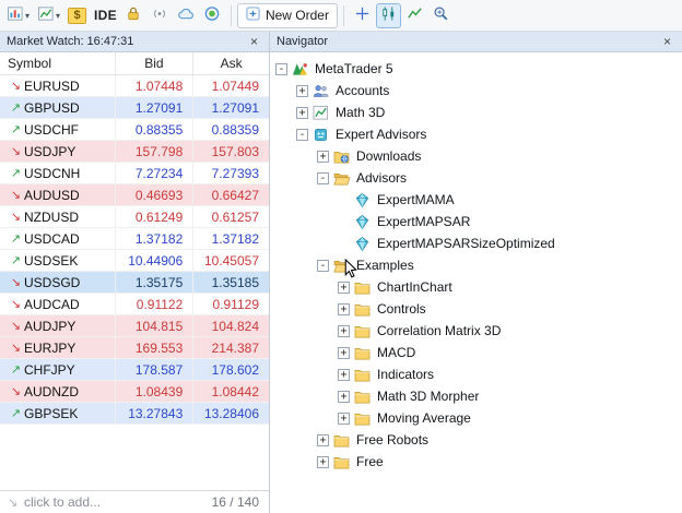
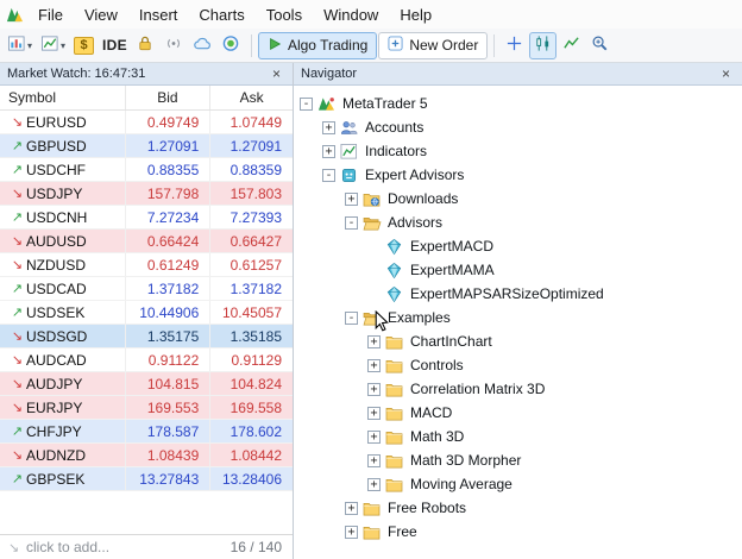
+ File
+ View
+ Insert
+ Charts
+ Tools
+ Window
+ Help
  ▾
  ▾
  $
  IDE
+ Algo Trading
  New Order
  Market Watch: 16:47:31
  ×
  Symbol
  Bid
  Ask
  ↘
  EURUSD
- 1.07448
+ 0.49749
  1.07449
  ↗
  GBPUSD
  1.27091
  1.27091
  ↗
  USDCHF
  0.88355
  0.88359
  ↘
  USDJPY
  157.798
  157.803
  ↗
  USDCNH
  7.27234
  7.27393
  ↘
  AUDUSD
- 0.46693
+ 0.66424
  0.66427
  ↘
  NZDUSD
  0.61249
  0.61257
  ↗
  USDCAD
  1.37182
  1.37182
  ↗
  USDSEK
  10.44906
  10.45057
  ↘
  USDSGD
  1.35175
  1.35185
  ↘
  AUDCAD
  0.91122
  0.91129
  ↘
  AUDJPY
  104.815
  104.824
  ↘
  EURJPY
  169.553
- 214.387
+ 169.558
  ↗
  CHFJPY
  178.587
  178.602
  ↘
  AUDNZD
  1.08439
  1.08442
  ↗
  GBPSEK
  13.27843
  13.28406
  ↘
  click to add...
  16 / 140
  Navigator
  ×
  -
  MetaTrader 5
  +
  Accounts
  +
- Math 3D
+ Indicators
  -
  Expert Advisors
  +
  Downloads
  -
  Advisors
+ ExpertMACD
  ExpertMAMA
- ExpertMAPSAR
  ExpertMAPSARSizeOptimized
  -
  Examples
  +
  ChartInChart
  +
  Controls
  +
  Correlation Matrix 3D
  +
  MACD
  +
- Indicators
+ Math 3D
  +
  Math 3D Morpher
  +
  Moving Average
  +
  Free Robots
  +
  Free
